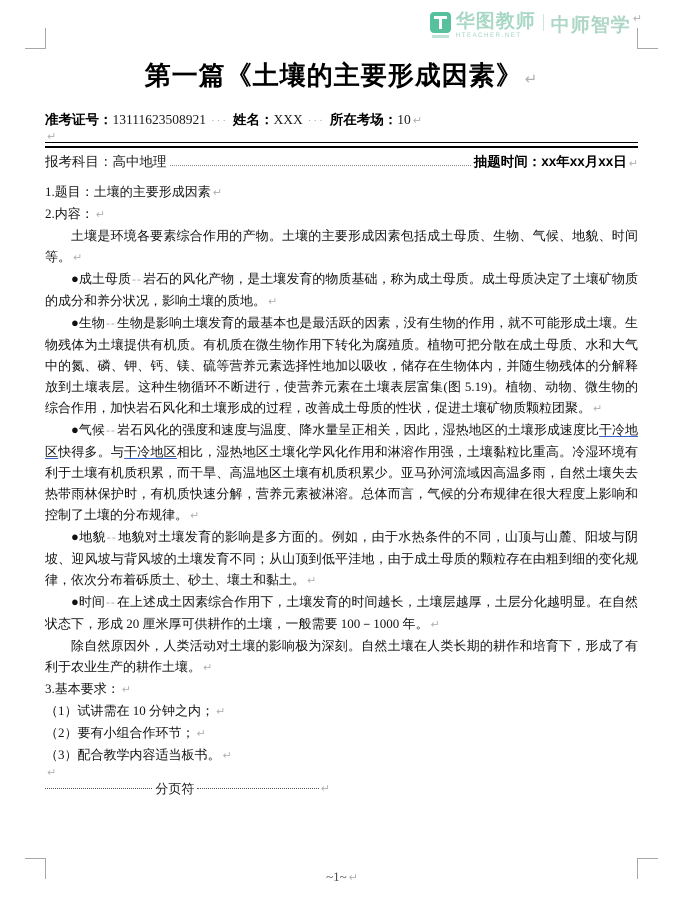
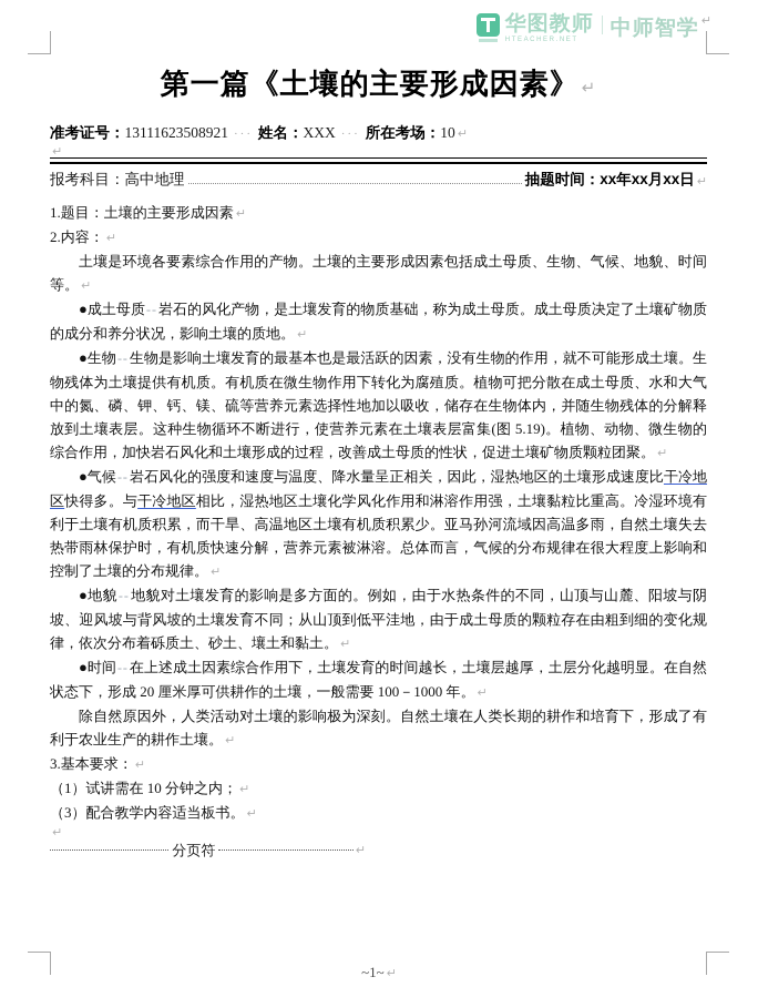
  华图教师
  中师智学
  ↵
  第一篇《土壤的主要形成因素》↵
  准考证号：13111623508921 ··· 姓名：XXX ··· 所在考场：10 ↵
  ↵
  报考科目：
  高中地理
  抽题时间：
  xx年xx月xx日
  ↵
  1.题目：土壤的主要形成因素 ↵
  2.内容： ↵
  土壤是环境各要素综合作用的产物。土壤的主要形成因素包括成土母质、生物、气候、地貌、时间等。 ↵
  ●成土母质--岩石的风化产物，是土壤发育的物质基础，称为成土母质。成土母质决定了土壤矿物质的成分和养分状况，影响土壤的质地。 ↵
  ●生物--生物是影响土壤发育的最基本也是最活跃的因素，没有生物的作用，就不可能形成土壤。生物残体为土壤提供有机质。有机质在微生物作用下转化为腐殖质。植物可把分散在成土母质、水和大气中的氮、磷、钾、钙、镁、硫等营养元素选择性地加以吸收，储存在生物体内，并随生物残体的分解释放到土壤表层。这种生物循环不断进行，使营养元素在土壤表层富集(图 5.19)。植物、动物、微生物的综合作用，加快岩石风化和土壤形成的过程，改善成土母质的性状，促进土壤矿物质颗粒团聚。 ↵
  ●气候--岩石风化的强度和速度与温度、降水量呈正相关，因此，湿热地区的土壤形成速度比干冷地区快得多。与干冷地区相比，湿热地区土壤化学风化作用和淋溶作用强，土壤黏粒比重高。冷湿环境有利于土壤有机质积累，而干旱、高温地区土壤有机质积累少。亚马孙河流域因高温多雨，自然土壤失去热带雨林保护时，有机质快速分解，营养元素被淋溶。总体而言，气候的分布规律在很大程度上影响和控制了土壤的分布规律。 ↵
  ●地貌--地貌对土壤发育的影响是多方面的。例如，由于水热条件的不同，山顶与山麓、阳坡与阴坡、迎风坡与背风坡的土壤发育不同；从山顶到低平洼地，由于成土母质的颗粒存在由粗到细的变化规律，依次分布着砾质土、砂土、壤土和黏土。 ↵
  ●时间--在上述成土因素综合作用下，土壤发育的时间越长，土壤层越厚，土层分化越明显。在自然状态下，形成 20 厘米厚可供耕作的土壤，一般需要 100－1000 年。 ↵
  除自然原因外，人类活动对土壤的影响极为深刻。自然土壤在人类长期的耕作和培育下，形成了有利于农业生产的耕作土壤。 ↵
  3.基本要求： ↵
  （1）试讲需在 10 分钟之内； ↵
- （2）要有小组合作环节； ↵
  （3）配合教学内容适当板书。 ↵
  ↵
  分页符
  ↵
  ~1~ ↵
